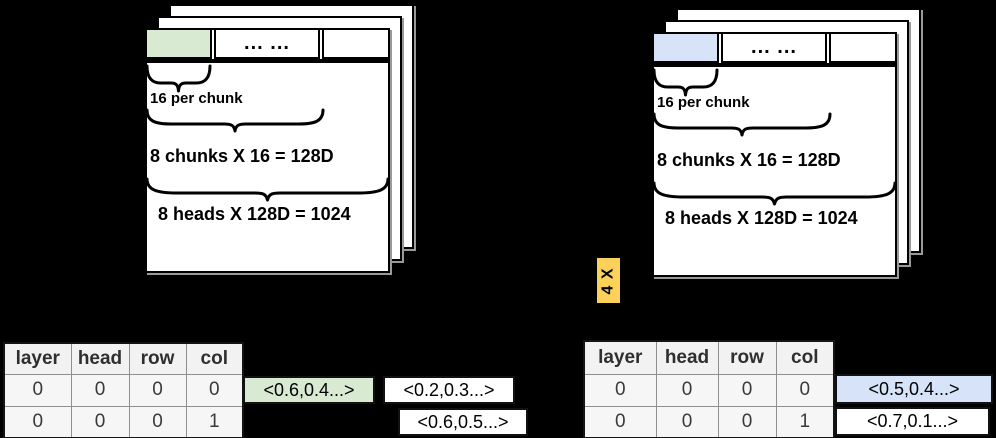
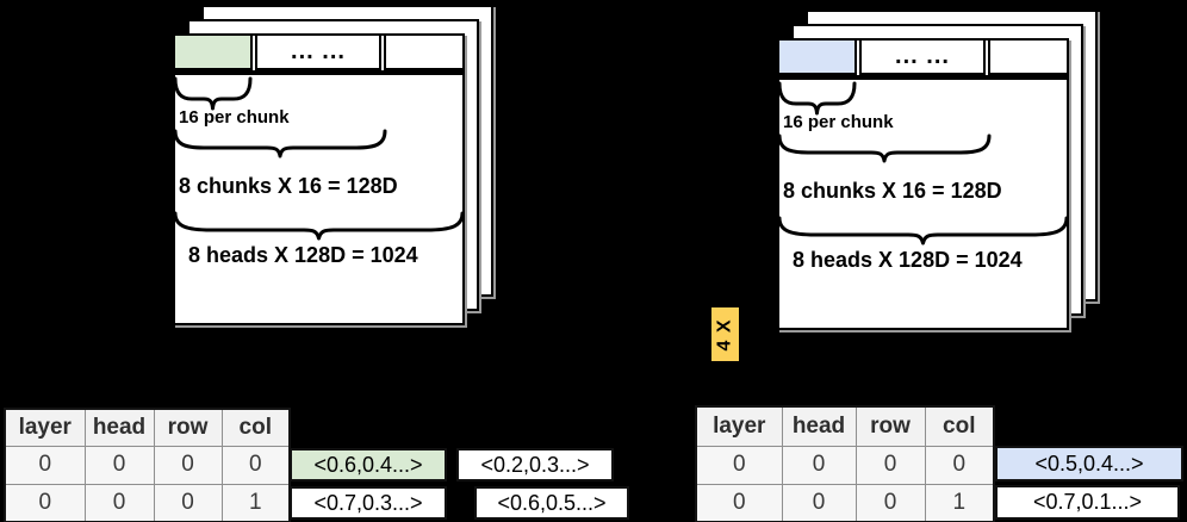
  ... ...
  16 per chunk
  8 chunks X 16 = 128D
  8 heads X 128D = 1024
  ... ...
  16 per chunk
  8 chunks X 16 = 128D
  8 heads X 128D = 1024
  layer	head	row	col
  0	0	0	0
  0	0	0	1
  <0.6,0.4...>
  <0.2,0.3...>
+ <0.7,0.3...>
  <0.6,0.5...>
  layer	head	row	col
  0	0	0	0
  0	0	0	1
  <0.5,0.4...>
  <0.7,0.1...>
